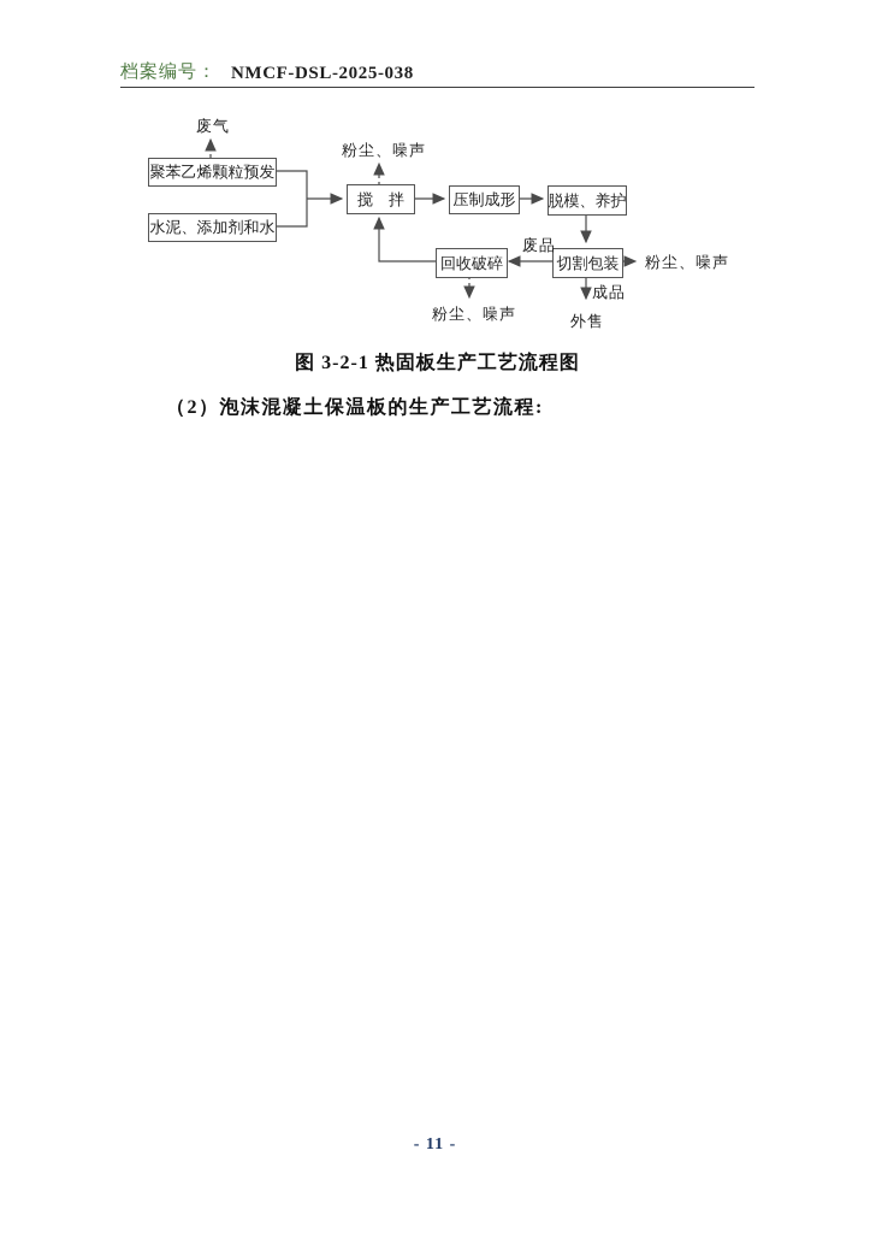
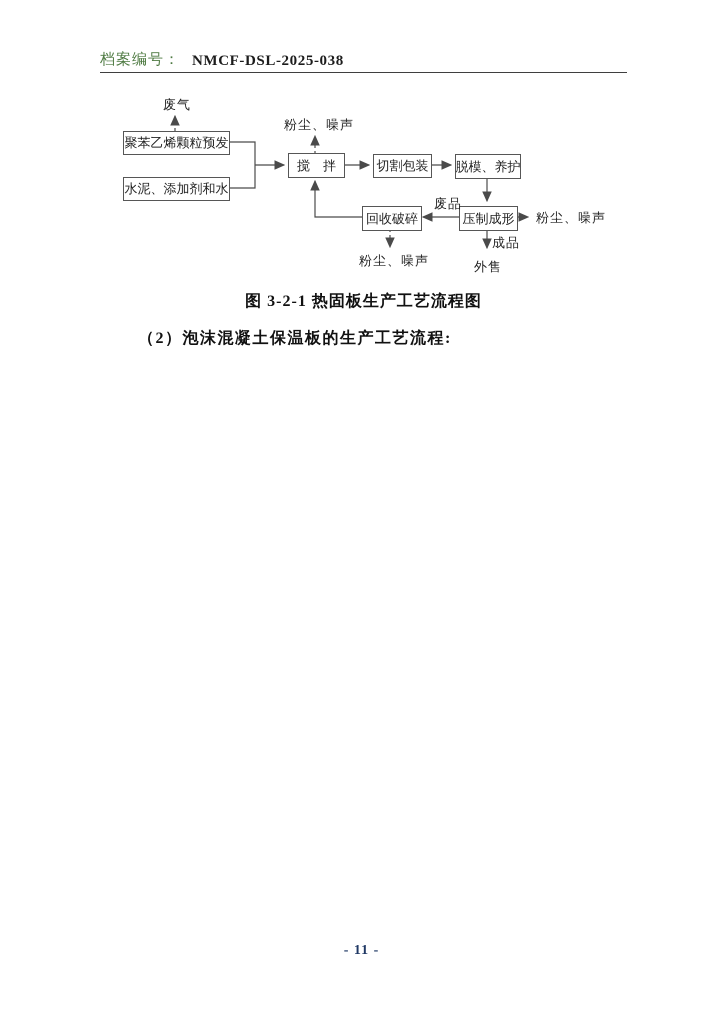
  档案编号：
  NMCF-DSL-2025-038
  聚苯乙烯颗粒预发
  水泥、添加剂和水
  搅 拌
- 压制成形
+ 切割包装
  脱模、养护
  回收破碎
- 切割包装
+ 压制成形
  废气
  粉尘、噪声
  废品
  粉尘、噪声
  成品
  外售
  粉尘、噪声
  图 3-2-1 热固板生产工艺流程图
  （2）泡沫混凝土保温板的生产工艺流程:
  - 11 -
